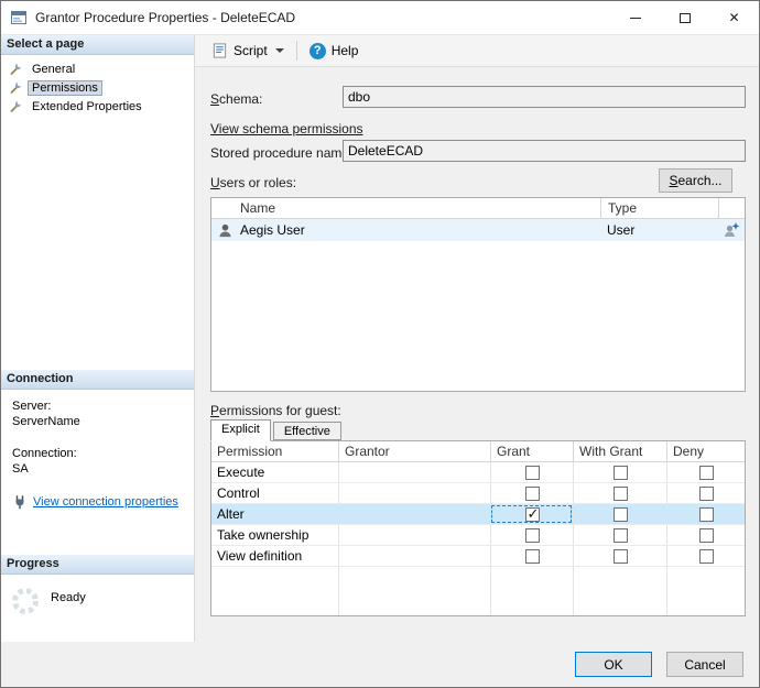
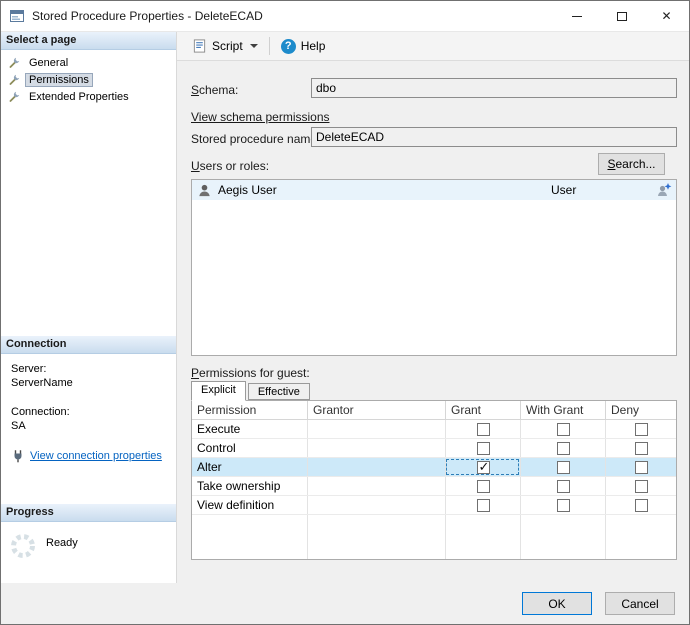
- Grantor Procedure Properties - DeleteECAD
+ Stored Procedure Properties - DeleteECAD
  Select a page
  General
  Permissions
  Extended Properties
  Connection
  Server:
  ServerName
  Connection:
  SA
  View connection properties
  Progress
  Ready
  Script
  Help
  Schema:
  dbo
  View schema permissions
  Stored procedure nam
  DeleteECAD
  Users or roles:
  Search...
- Name
- Type
  Aegis User
  User
  Permissions for guest:
  Explicit
  Effective
  Permission
  Grantor
  Grant
  With Grant
  Deny
  Execute
  Control
  Alter
  Take ownership
  View definition
  OK
  Cancel
